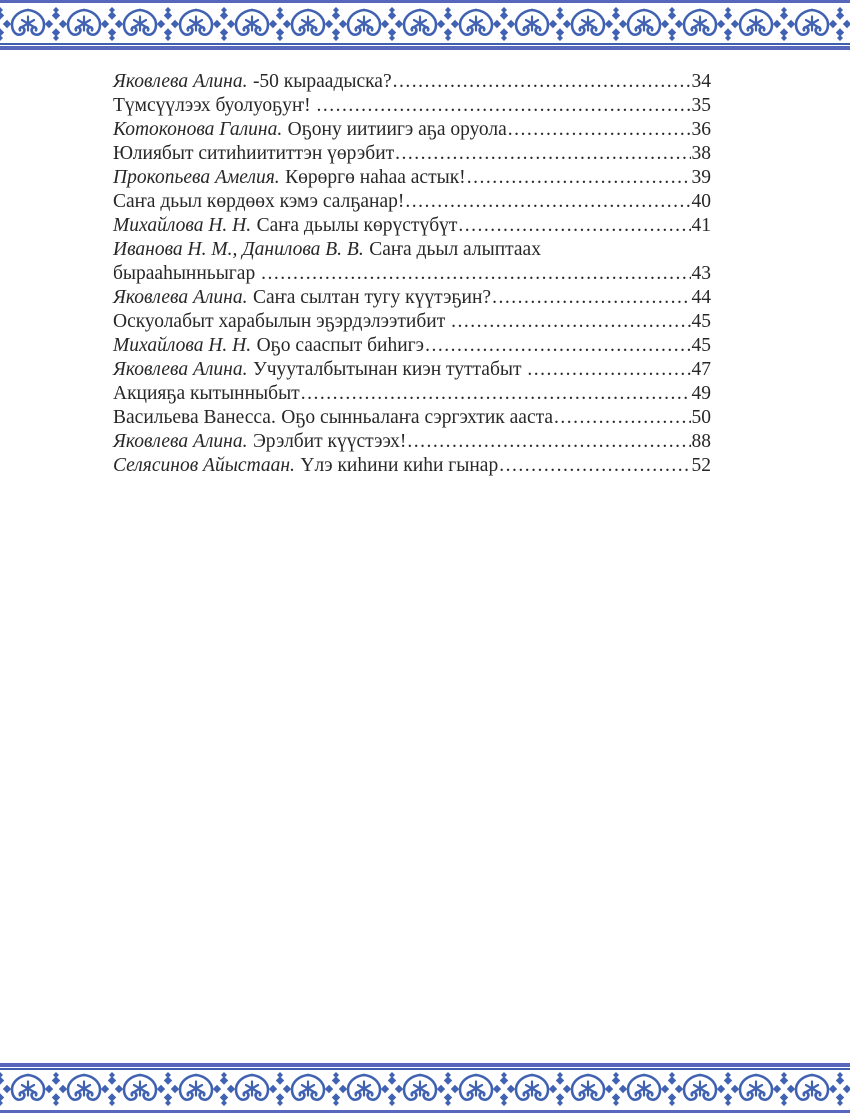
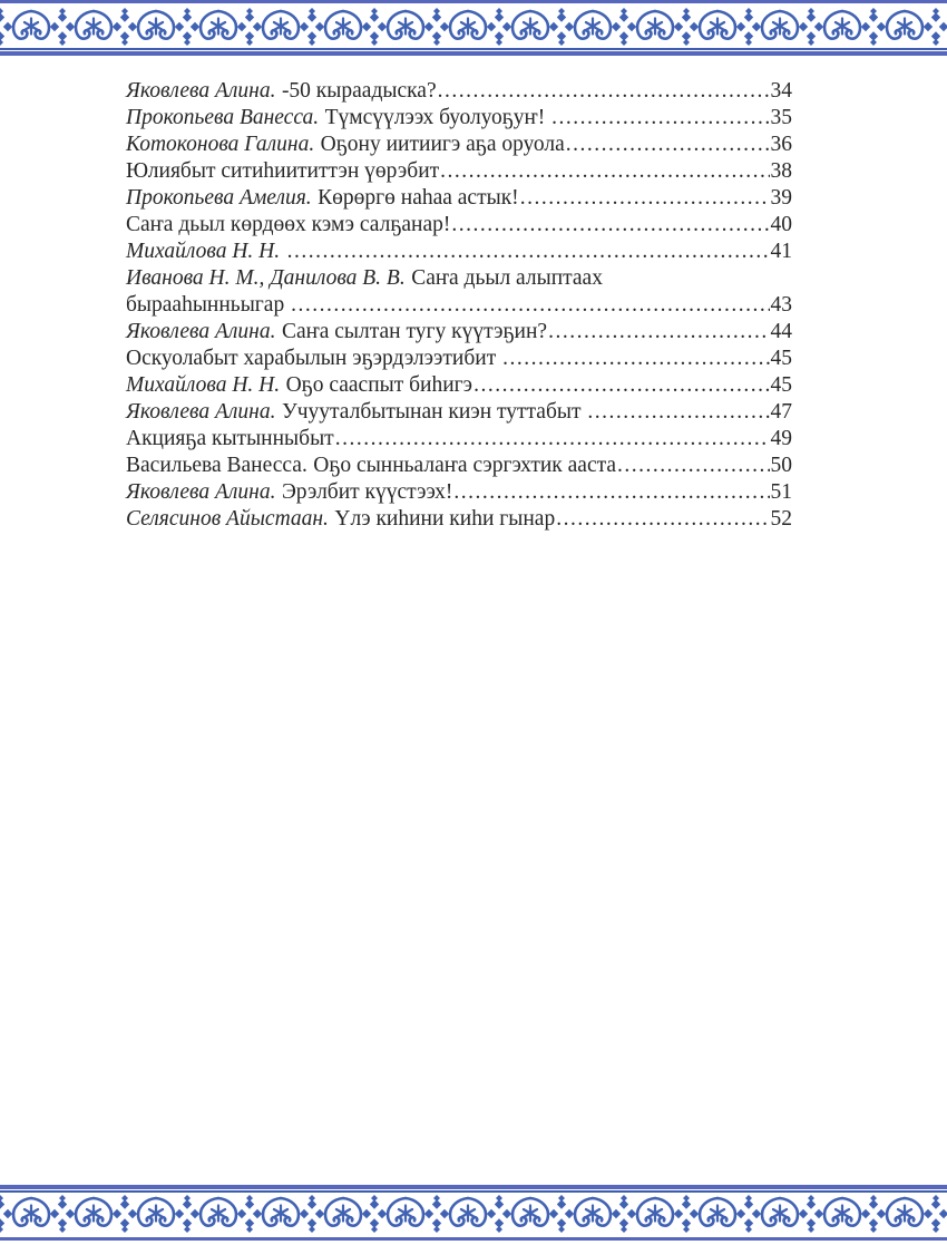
  Яковлева Алина.
  -50 кыраадыска?
  34
+ Прокопьева Ванесса.
  Түмсүүлээх буолуоҕуҥ!
  35
  Котоконова Галина.
  Оҕону иитиигэ аҕа оруола
  36
  Юлиябыт ситиһиититтэн үөрэбит
  38
  Прокопьева Амелия.
  Көрөргө наһаа астык!
  39
  Саҥа дьыл көрдөөх кэмэ салҕанар!
  40
  Михайлова Н. Н.
- Саҥа дьылы көрүстүбүт
  41
  Иванова Н. М., Данилова В. В.
  Саҥа дьыл алыптаах
  бырааһынньыгар
  43
  Яковлева Алина.
  Саҥа сылтан тугу күүтэҕин?
  44
  Оскуолабыт харабылын эҕэрдэлээтибит
  45
  Михайлова Н. Н.
  Оҕо сааспыт биһигэ
  45
  Яковлева Алина.
  Учууталбытынан киэн туттабыт
  47
  Акцияҕа кытынныбыт
  49
  Васильева Ванесса.
  Оҕо сынньалаҥа сэргэхтик ааста
  50
  Яковлева Алина.
  Эрэлбит күүстээх!
- 88
+ 51
  Селясинов Айыстаан.
  Үлэ киһини киһи гынар
  52
